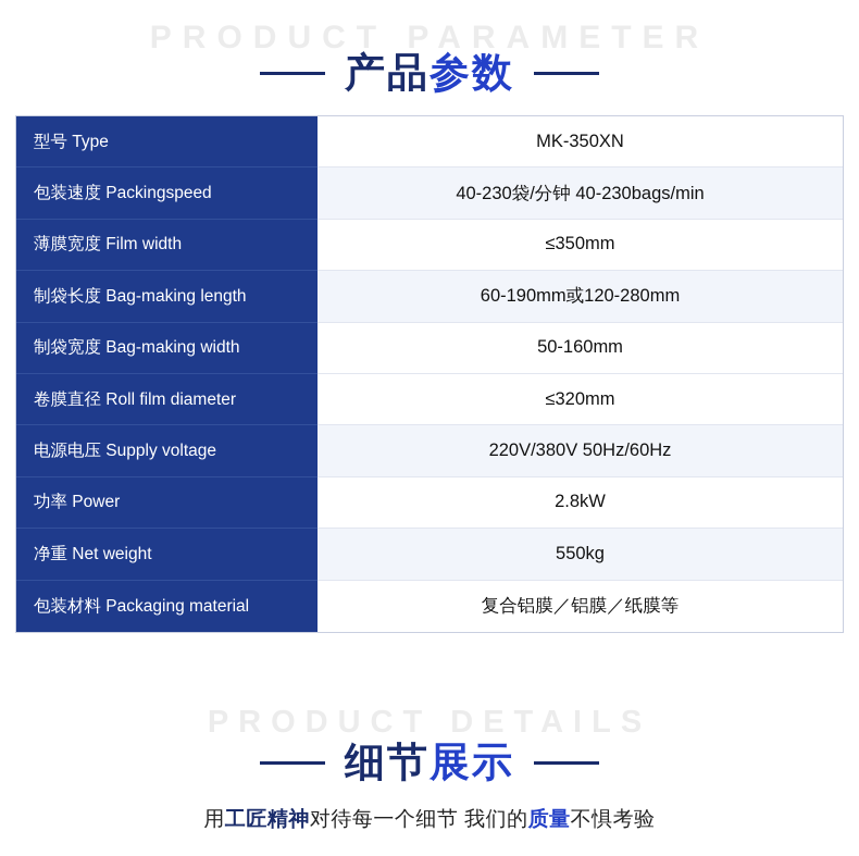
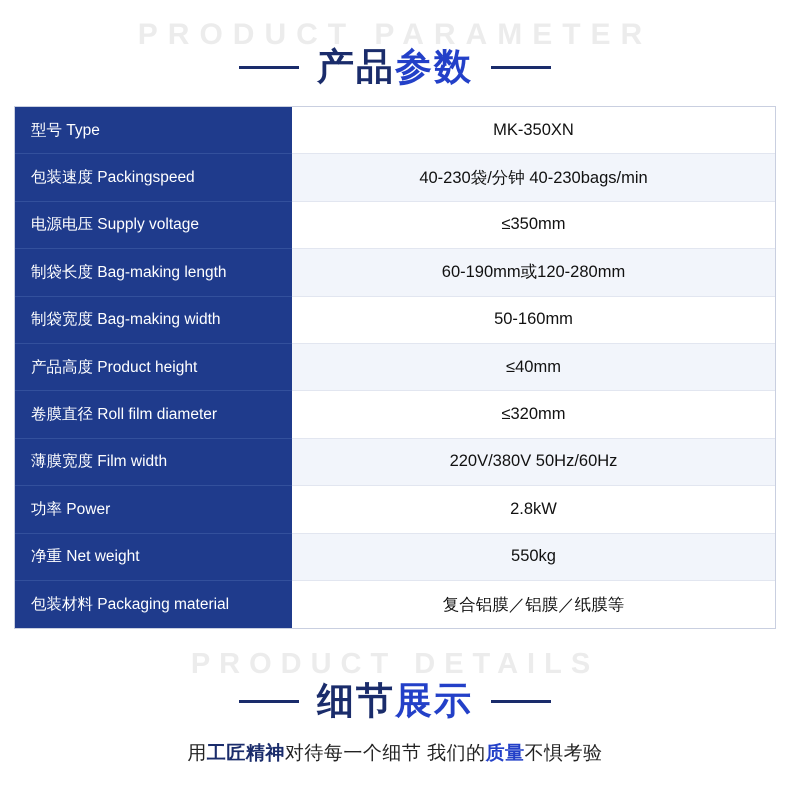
  PRODUCT PARAMETER
  产品参数
  型号 Type
  MK-350XN
  包装速度 Packingspeed
  40-230袋/分钟 40-230bags/min
- 薄膜宽度 Film width
+ 电源电压 Supply voltage
  ≤350mm
  制袋长度 Bag-making length
  60-190mm或120-280mm
  制袋宽度 Bag-making width
  50-160mm
+ 产品高度 Product height
+ ≤40mm
  卷膜直径 Roll film diameter
  ≤320mm
- 电源电压 Supply voltage
+ 薄膜宽度 Film width
  220V/380V 50Hz/60Hz
  功率 Power
  2.8kW
  净重 Net weight
  550kg
  包装材料 Packaging material
  复合铝膜／铝膜／纸膜等
  细节展示
  用工匠精神对待每一个细节 我们的质量不惧考验
